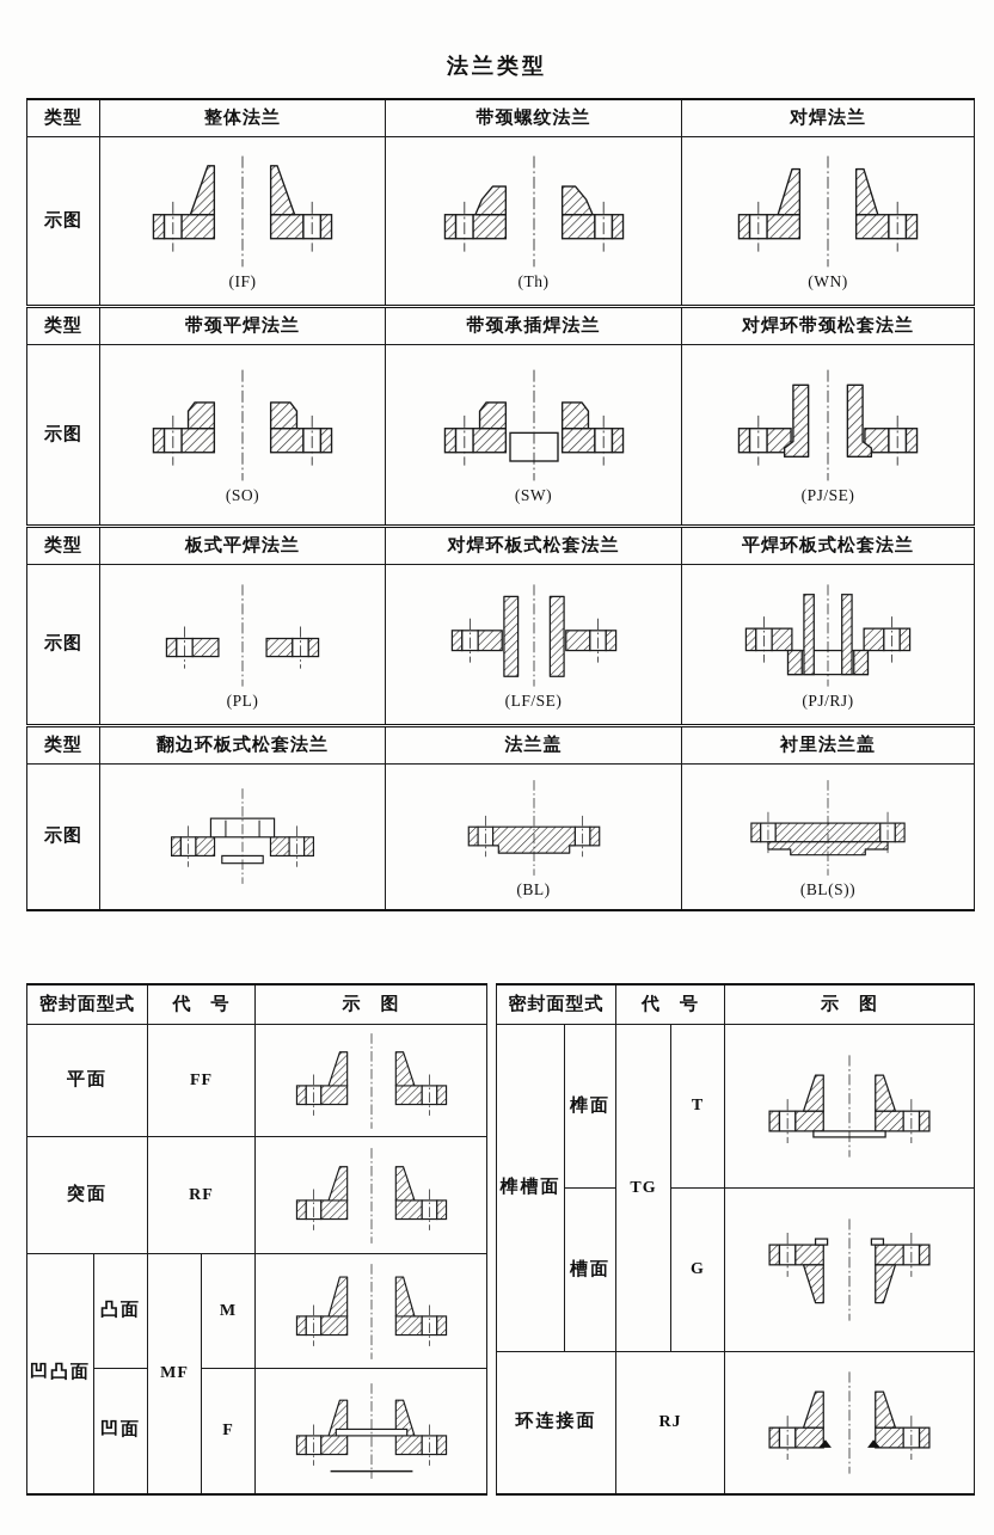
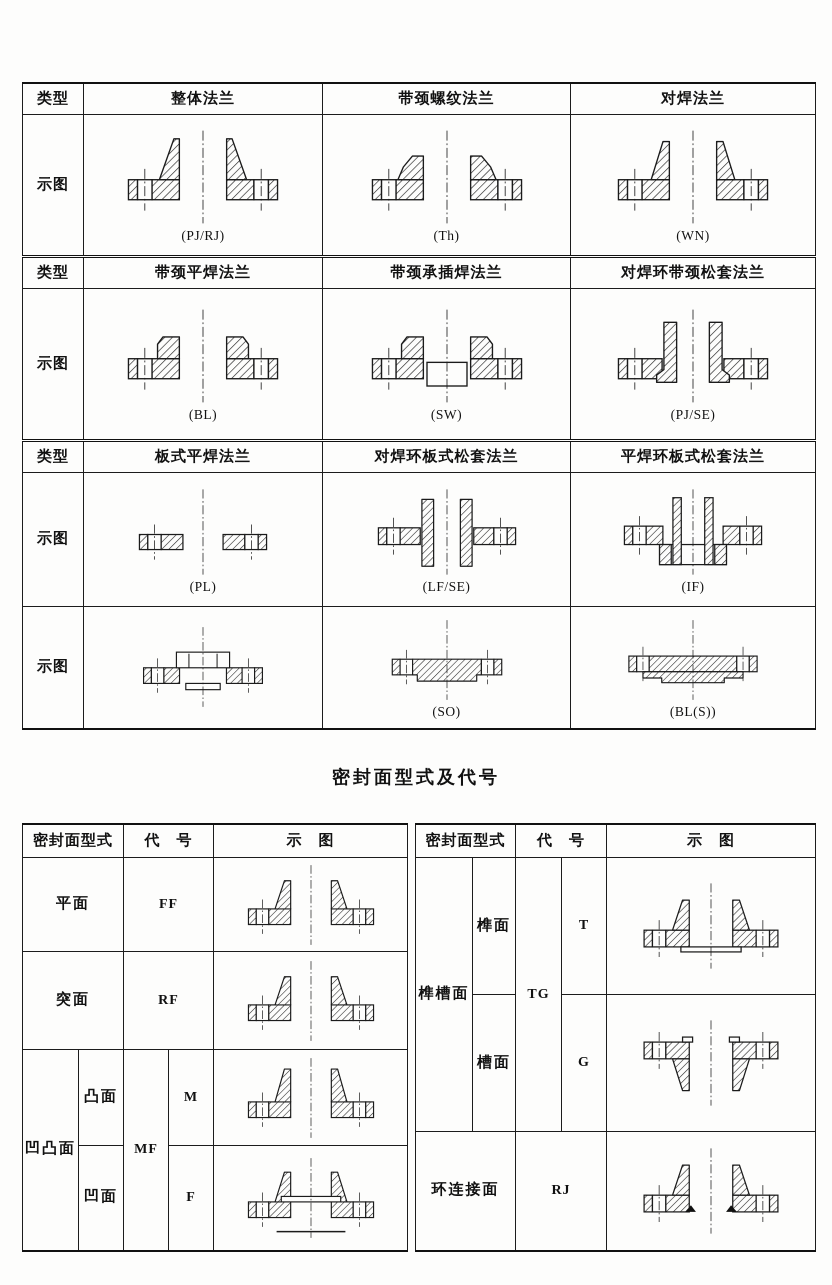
- 法兰类型
  类型	整体法兰	带颈螺纹法兰	对焊法兰
- 示图	(IF)	(Th)	(WN)
+ 示图	(PJ/RJ)	(Th)	(WN)
  类型	带颈平焊法兰	带颈承插焊法兰	对焊环带颈松套法兰
- 示图	(SO)	(SW)	(PJ/SE)
+ 示图	(BL)	(SW)	(PJ/SE)
  类型	板式平焊法兰	对焊环板式松套法兰	平焊环板式松套法兰
- 示图	(PL)	(LF/SE)	(PJ/RJ)
+ 示图	(PL)	(LF/SE)	(IF)
- 类型	翻边环板式松套法兰	法兰盖	衬里法兰盖
- 示图		(BL)	(BL(S))
+ 示图		(SO)	(BL(S))
+ 密封面型式及代号
  密封面型式	代 号	示 图
  平面	FF
  突面	RF
  凹凸面	凸面	MF	M
  凹面	F
  密封面型式	代 号	示 图
  榫槽面	榫面	TG	T
  槽面	G
  环连接面	RJ
